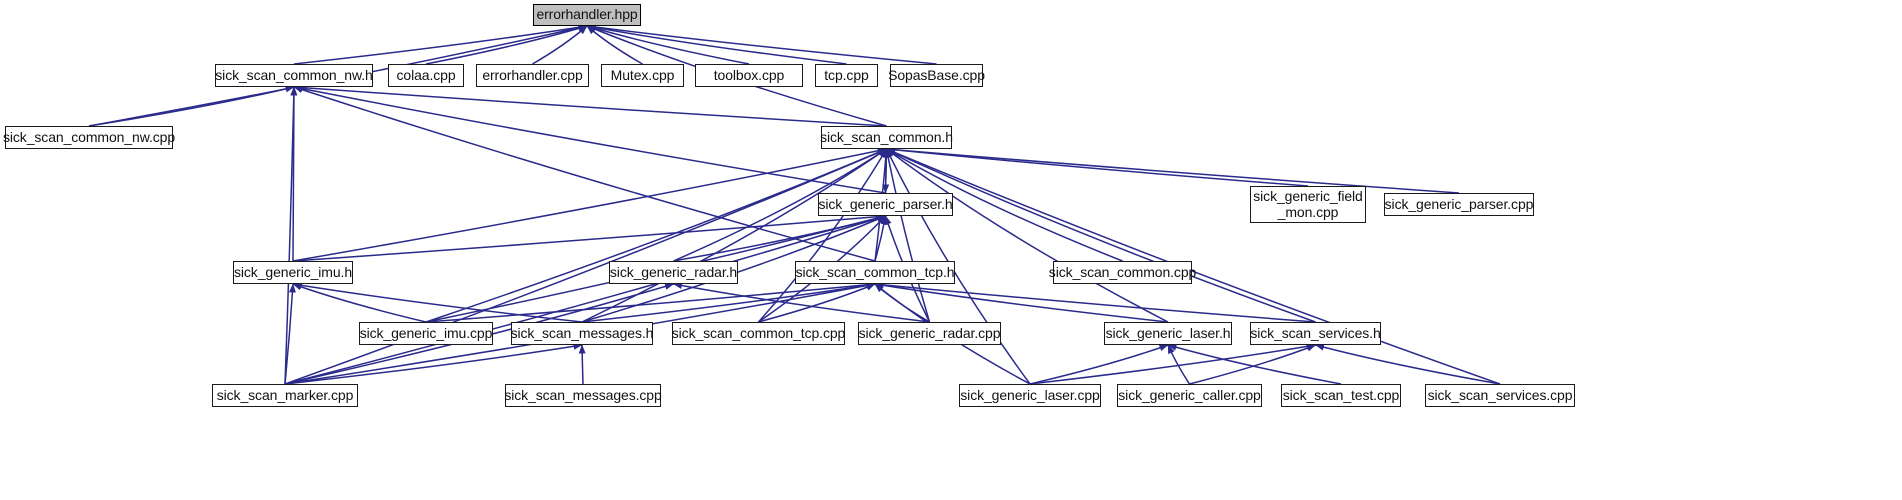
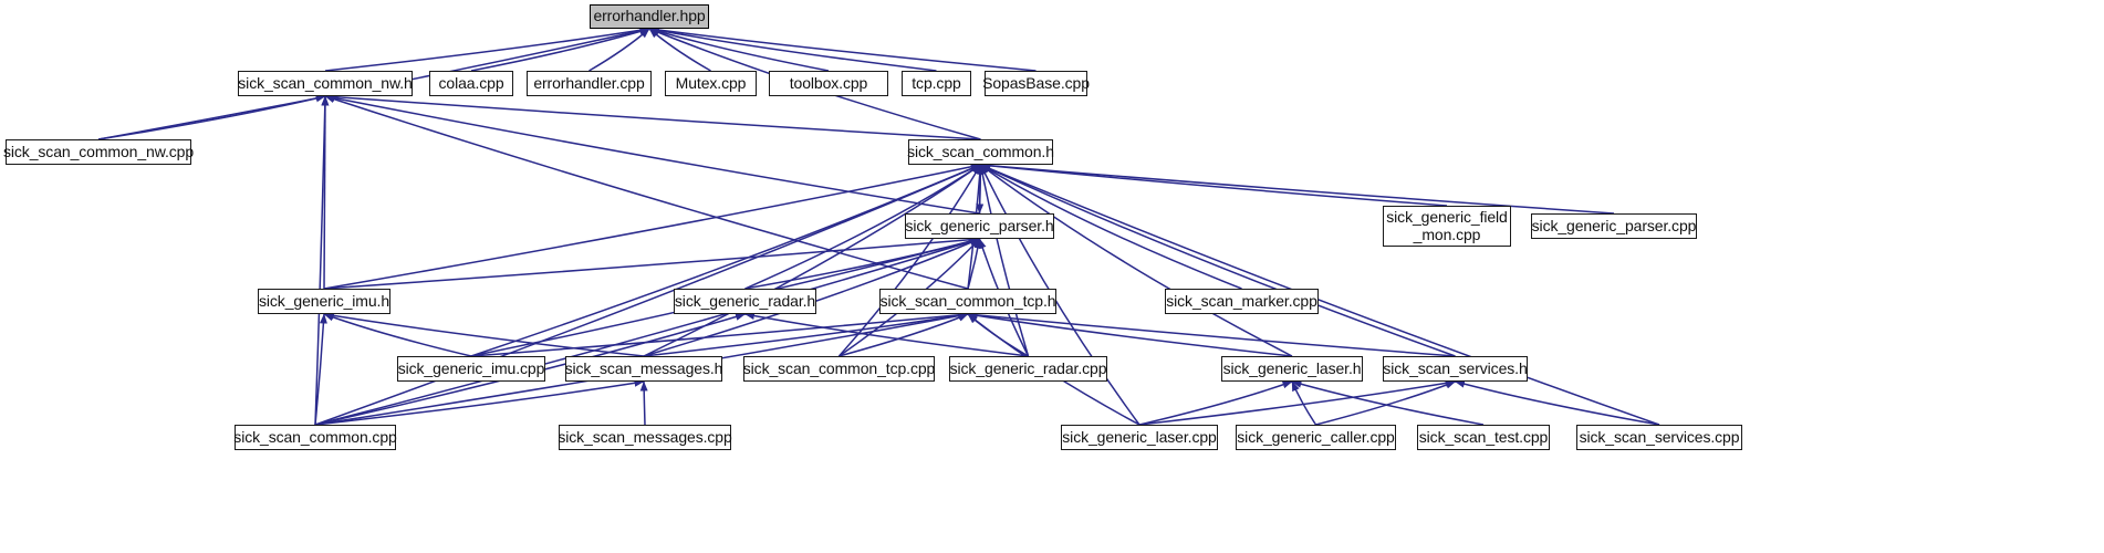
  errorhandler.hpp
  sick_scan_common_nw.h
  colaa.cpp
  errorhandler.cpp
  Mutex.cpp
  toolbox.cpp
  tcp.cpp
  SopasBase.cpp
  sick_scan_common_nw.cpp
  sick_scan_common.h
  sick_generic_parser.h
  sick_generic_field
  _mon.cpp
  sick_generic_parser.cpp
  sick_generic_imu.h
  sick_generic_radar.h
  sick_scan_common_tcp.h
- sick_scan_common.cpp
+ sick_scan_marker.cpp
  sick_generic_imu.cpp
  sick_scan_messages.h
  sick_scan_common_tcp.cpp
  sick_generic_radar.cpp
  sick_generic_laser.h
  sick_scan_services.h
- sick_scan_marker.cpp
+ sick_scan_common.cpp
  sick_scan_messages.cpp
  sick_generic_laser.cpp
  sick_generic_caller.cpp
  sick_scan_test.cpp
  sick_scan_services.cpp
